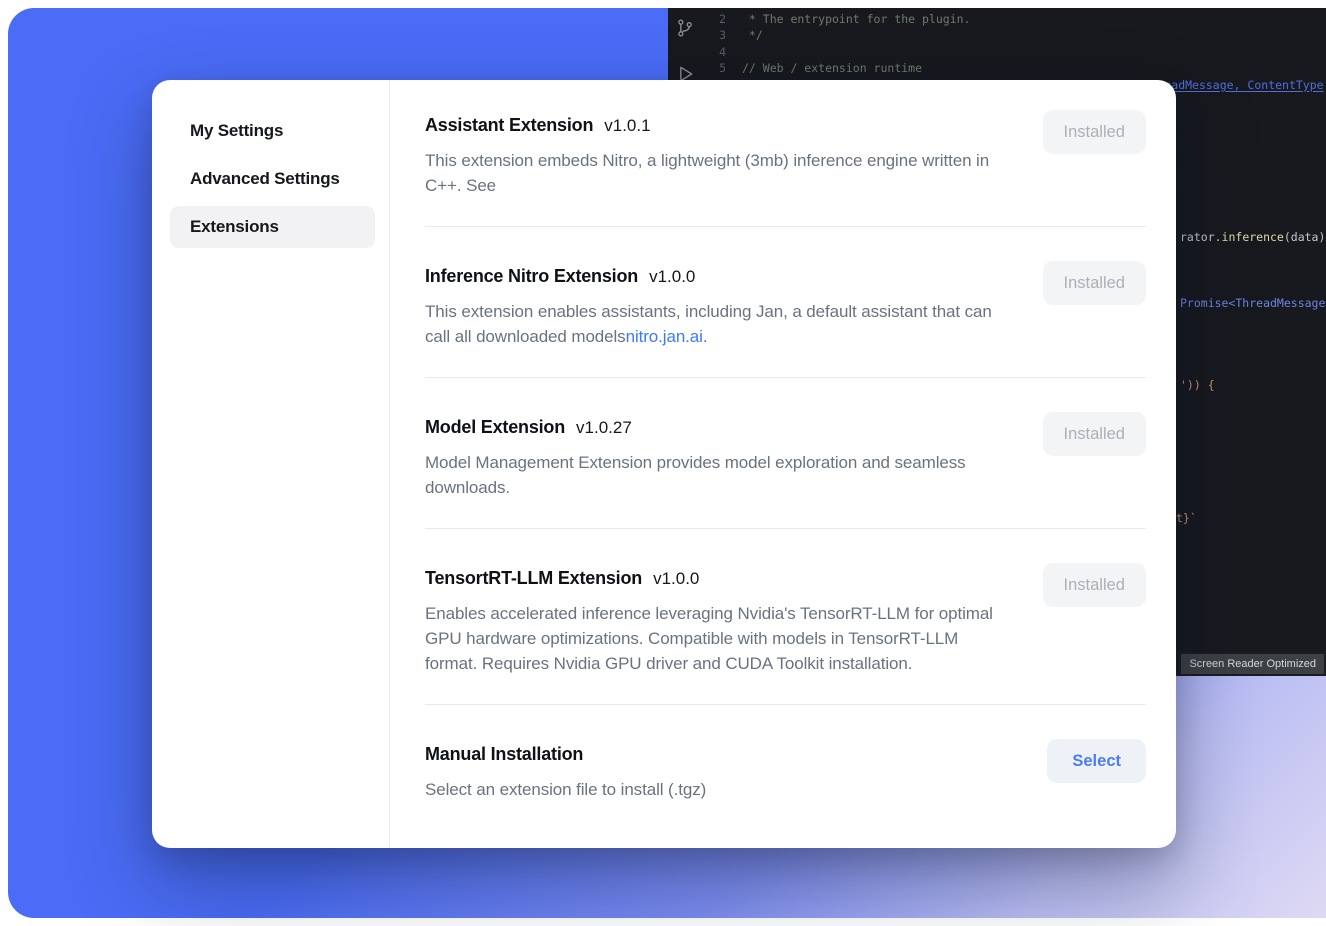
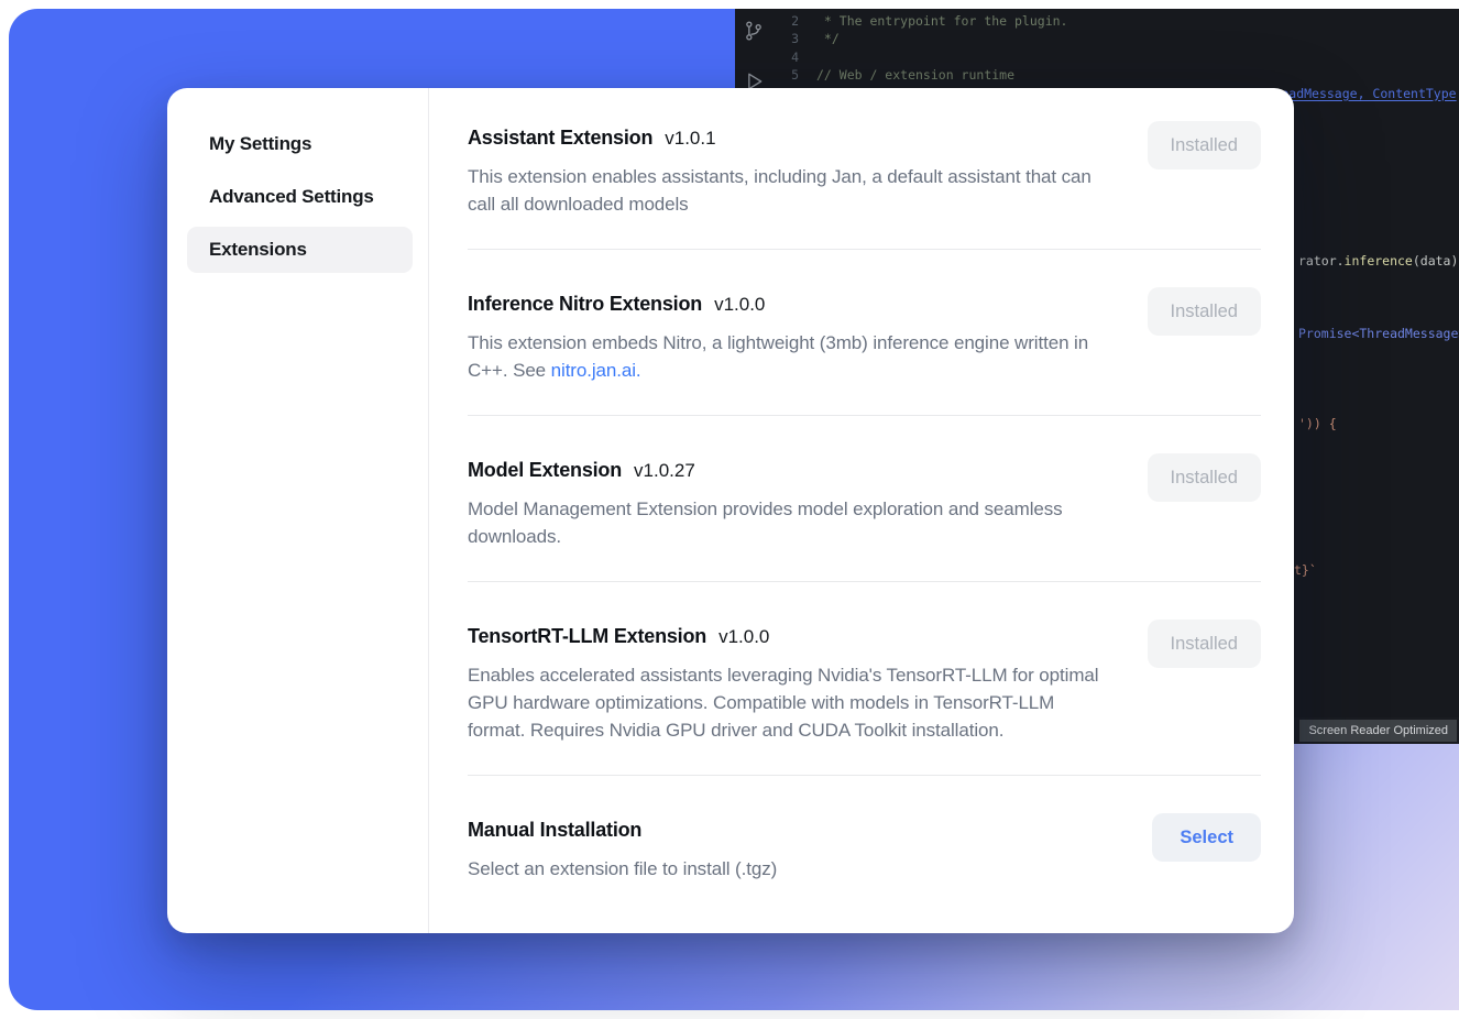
  2
  * The entrypoint for the plugin.
  3
  */
  4
  5
  // Web / extension runtime
  rator.inference(data)
  Promise<ThreadMessage
  ')) {
  t}`
  Screen Reader Optimized
  My Settings
  Advanced Settings
  Extensions
  Assistant Extension v1.0.1
- This extension embeds Nitro, a lightweight (3mb) inference engine written in C++. See
+ This extension enables assistants, including Jan, a default assistant that can call all downloaded models
  Installed
  Inference Nitro Extension v1.0.0
- This extension enables assistants, including Jan, a default assistant that can call all downloaded modelsnitro.jan.ai.
+ This extension embeds Nitro, a lightweight (3mb) inference engine written in C++. See nitro.jan.ai.
  Installed
  Model Extension v1.0.27
  Model Management Extension provides model exploration and seamless downloads.
  Installed
  TensortRT-LLM Extension v1.0.0
- Enables accelerated inference leveraging Nvidia's TensorRT-LLM for optimal GPU hardware optimizations. Compatible with models in TensorRT-LLM format. Requires Nvidia GPU driver and CUDA Toolkit installation.
+ Enables accelerated assistants leveraging Nvidia's TensorRT-LLM for optimal GPU hardware optimizations. Compatible with models in TensorRT-LLM format. Requires Nvidia GPU driver and CUDA Toolkit installation.
  Installed
  Manual Installation
  Select an extension file to install (.tgz)
  Select
